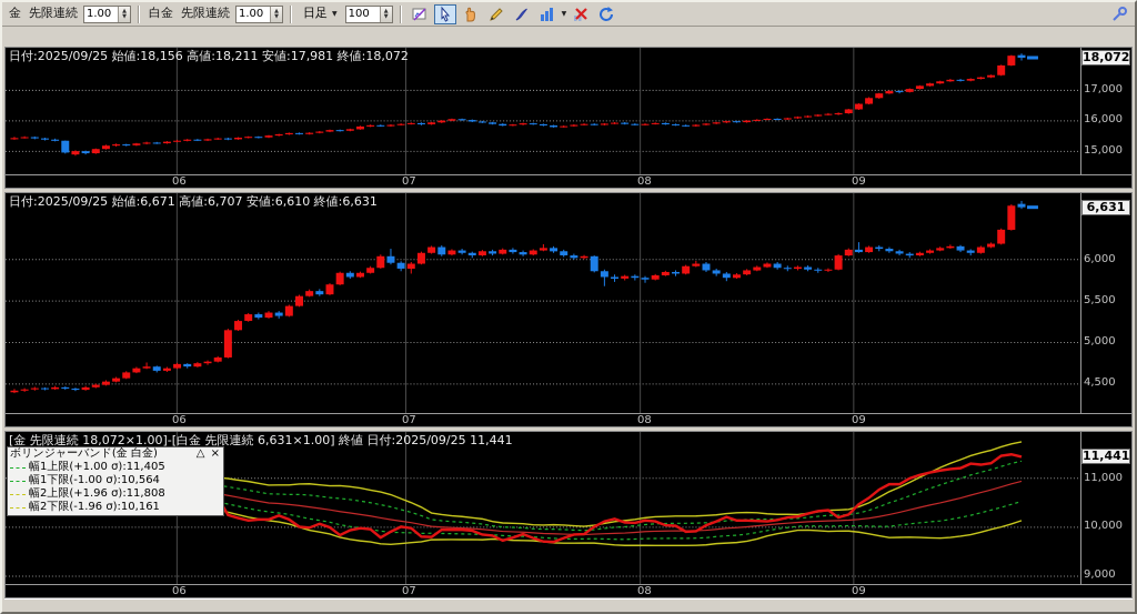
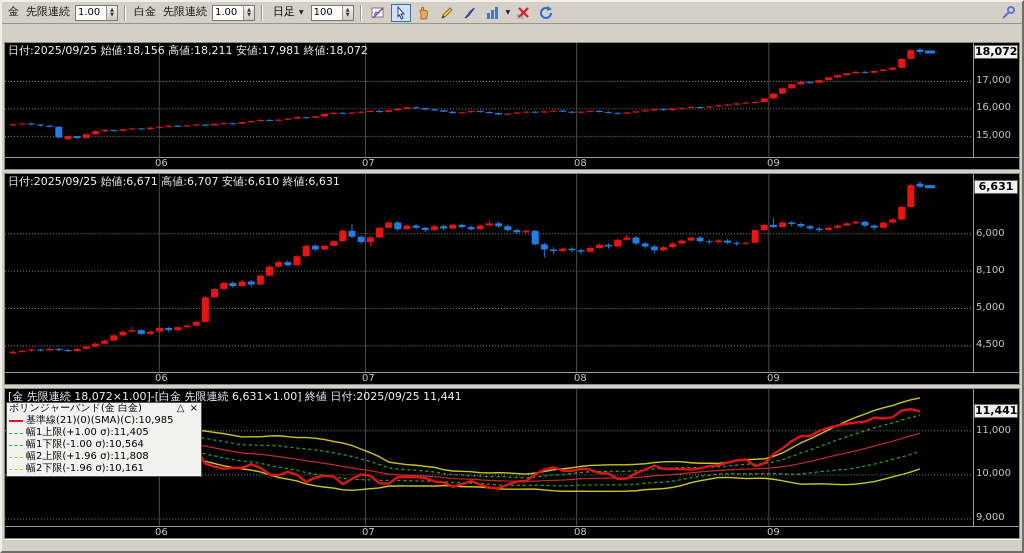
  金
  先限連続
  1.00
  白金
  先限連続
  1.00
  日足
  100
  日付:2025/09/25 始値:18,156 高値:18,211 安値:17,981 終値:18,072
  17,000
  16,000
  15,000
  18,072
  06
  07
  08
  09
  日付:2025/09/25 始値:6,671 高値:6,707 安値:6,610 終値:6,631
  6,000
- 5,500
+ 8,100
  5,000
  4,500
  6,631
  06
  07
  08
  09
  [金 先限連続 18,072×1.00]-[白金 先限連続 6,631×1.00] 終値 日付:2025/09/25 11,441
  ボリンジャーバンド(金 白金)
  △ ×
+ 基準線(21)(0)(SMA)(C):10,985
  幅1上限(+1.00 σ):11,405
  幅1下限(-1.00 σ):10,564
  幅2上限(+1.96 σ):11,808
  幅2下限(-1.96 σ):10,161
  11,000
  10,000
  9,000
  11,441
  06
  07
  08
  09
